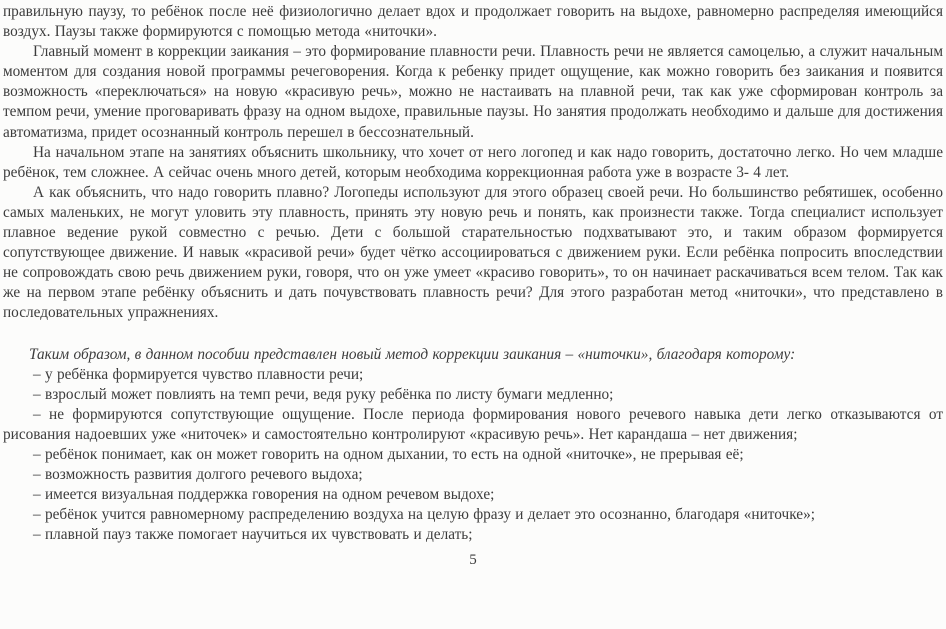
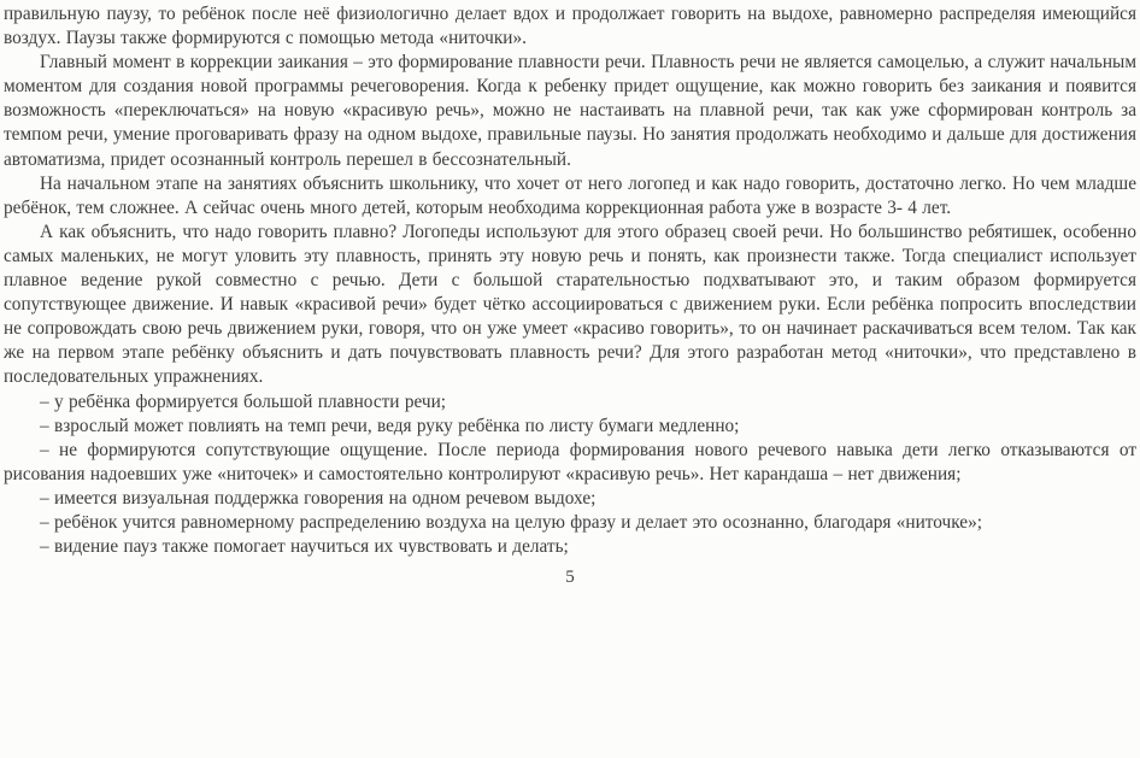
  правильную паузу, то ребёнок после неё физиологично делает вдох и продолжает говорить на выдохе, равномерно распределяя имеющийся воздух. Паузы также формируются с помощью метода «ниточки».
  Главный момент в коррекции заикания – это формирование плавности речи. Плавность речи не является самоцелью, а служит начальным моментом для создания новой программы речеговорения. Когда к ребенку придет ощущение, как можно говорить без заикания и появится возможность «переключаться» на новую «красивую речь», можно не настаивать на плавной речи, так как уже сформирован контроль за темпом речи, умение проговаривать фразу на одном выдохе, правильные паузы. Но занятия продолжать необходимо и дальше для достижения автоматизма, придет осознанный контроль перешел в бессознательный.
  На начальном этапе на занятиях объяснить школьнику, что хочет от него логопед и как надо говорить, достаточно легко. Но чем младше ребёнок, тем сложнее. А сейчас очень много детей, которым необходима коррекционная работа уже в возрасте 3- 4 лет.
  А как объяснить, что надо говорить плавно? Логопеды используют для этого образец своей речи. Но большинство ребятишек, особенно самых маленьких, не могут уловить эту плавность, принять эту новую речь и понять, как произнести также. Тогда специалист использует плавное ведение рукой совместно с речью. Дети с большой старательностью подхватывают это, и таким образом формируется сопутствующее движение. И навык «красивой речи» будет чётко ассоциироваться с движением руки. Если ребёнка попросить впоследствии не сопровождать свою речь движением руки, говоря, что он уже умеет «красиво говорить», то он начинает раскачиваться всем телом. Так как же на первом этапе ребёнку объяснить и дать почувствовать плавность речи? Для этого разработан метод «ниточки», что представлено в последовательных упражнениях.
- Таким образом, в данном пособии представлен новый метод коррекции заикания – «ниточки», благодаря которому:
- – у ребёнка формируется чувство плавности речи;
+ – у ребёнка формируется большой плавности речи;
  – взрослый может повлиять на темп речи, ведя руку ребёнка по листу бумаги медленно;
  – не формируются сопутствующие ощущение. После периода формирования нового речевого навыка дети легко отказываются от рисования надоевших уже «ниточек» и самостоятельно контролируют «красивую речь». Нет карандаша – нет движения;
- – ребёнок понимает, как он может говорить на одном дыхании, то есть на одной «ниточке», не прерывая её;
- – возможность развития долгого речевого выдоха;
  – имеется визуальная поддержка говорения на одном речевом выдохе;
  – ребёнок учится равномерному распределению воздуха на целую фразу и делает это осознанно, благодаря «ниточке»;
- – плавной пауз также помогает научиться их чувствовать и делать;
+ – видение пауз также помогает научиться их чувствовать и делать;
  5
